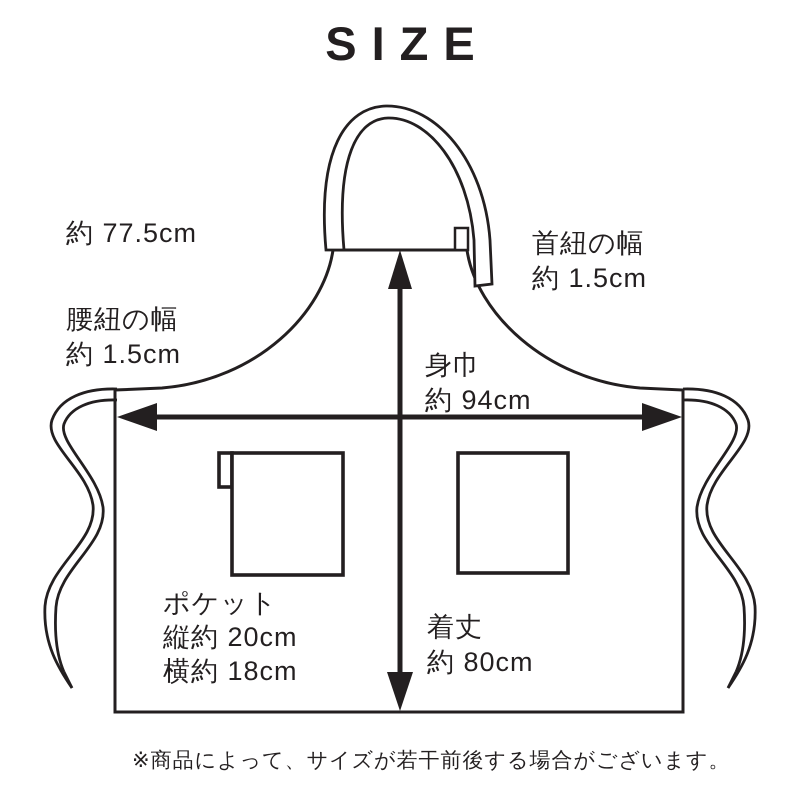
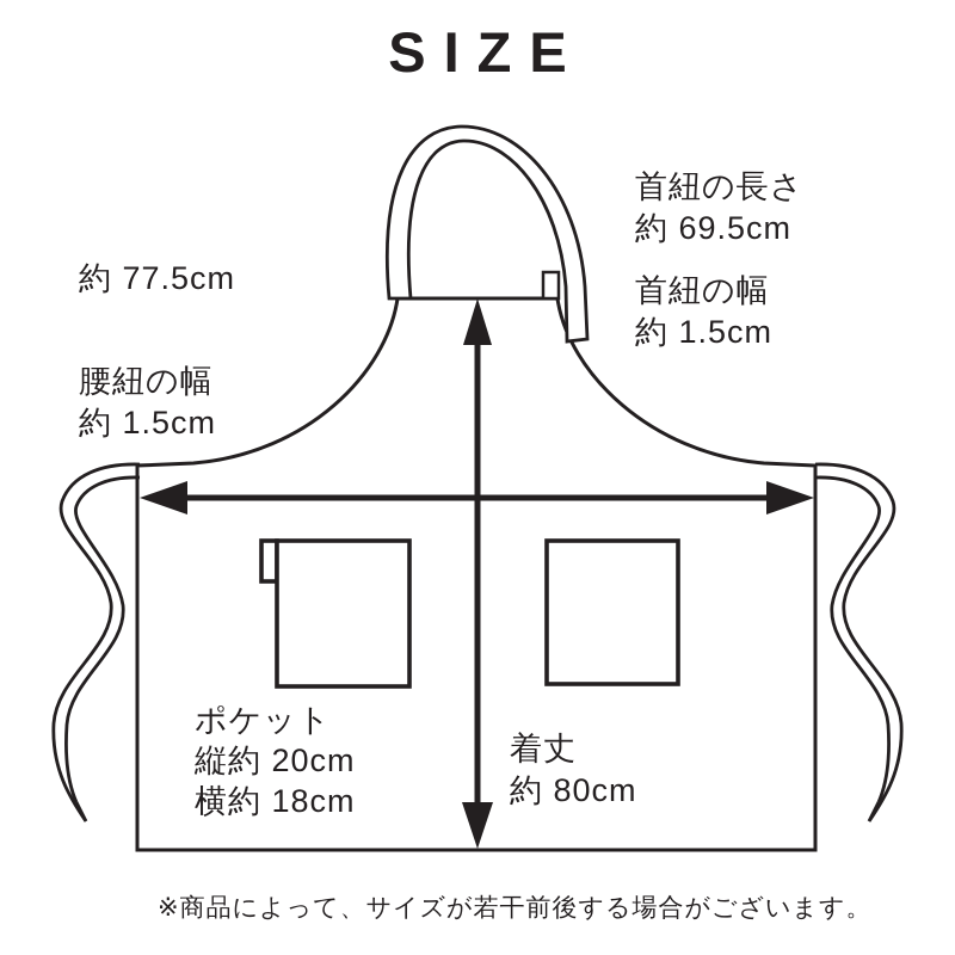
  SIZE
+ 首紐の長さ
+ 約 69.5cm
  首紐の幅
  約 1.5cm
  約 77.5cm
  腰紐の幅
  約 1.5cm
- 身巾
- 約 94cm
  着丈
  約 80cm
  ポケット
  縦約 20cm
  横約 18cm
  ※商品によって、サイズが若干前後する場合がございます。
